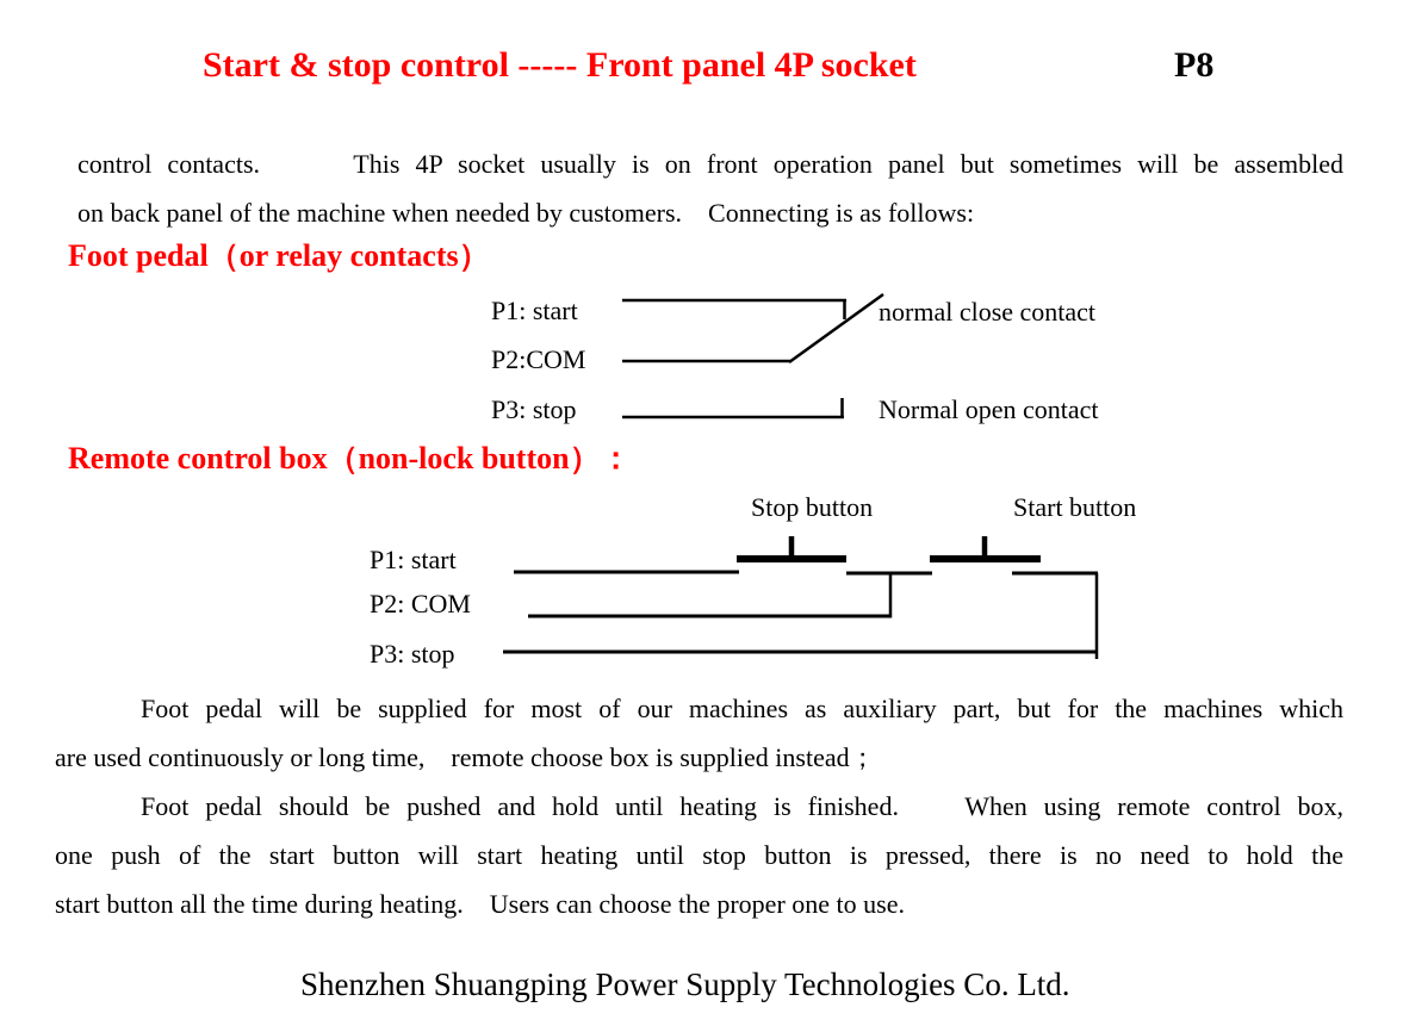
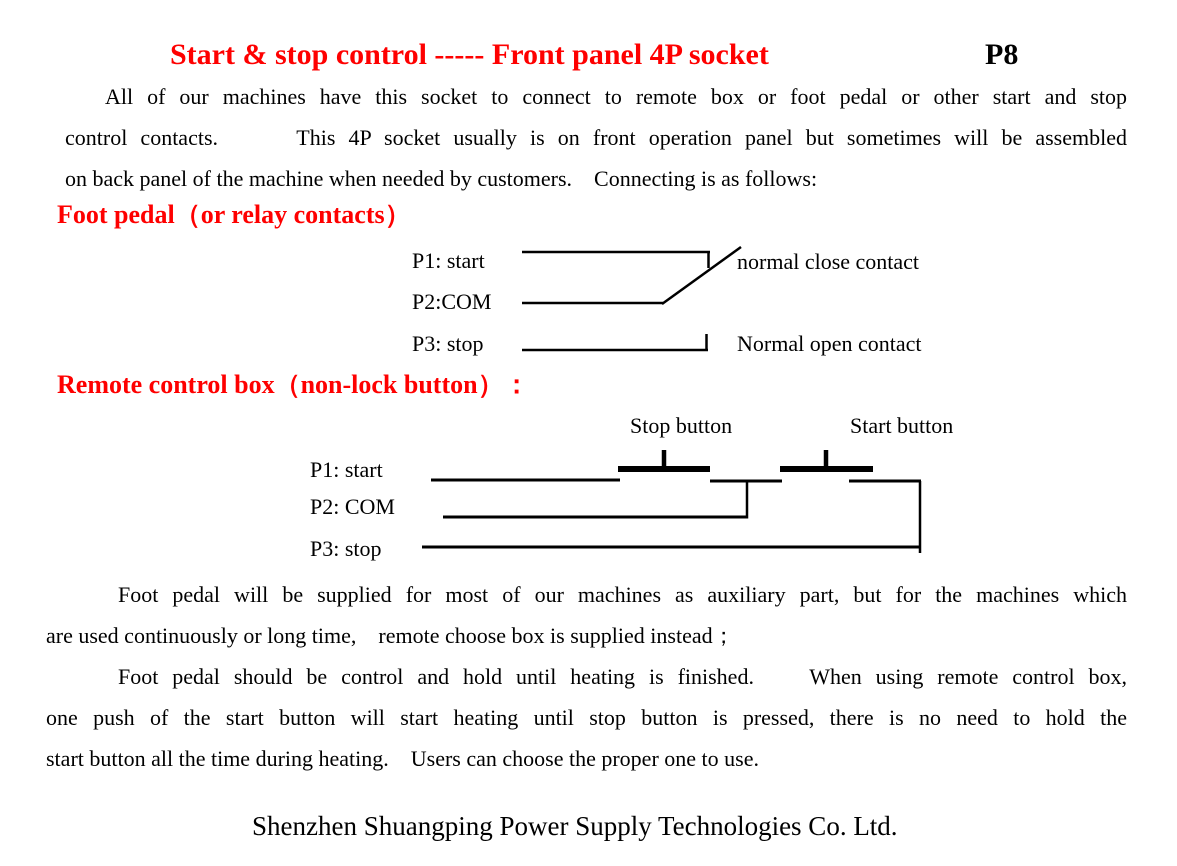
  Start & stop control ----- Front panel 4P socket
  P8
+ All of our machines have this socket to connect to remote box or foot pedal or other start and stop
  control contacts. This 4P socket usually is on front operation panel but sometimes will be assembled
  on back panel of the machine when needed by customers. Connecting is as follows:
  Foot pedal（or relay contacts）
  P1: start
  P2:COM
  P3: stop
  normal close contact
  Normal open contact
  Remote control box（non-lock button）：
  Stop button
  Start button
  P1: start
  P2: COM
  P3: stop
  Foot pedal will be supplied for most of our machines as auxiliary part, but for the machines which
  are used continuously or long time, remote choose box is supplied instead；
- Foot pedal should be pushed and hold until heating is finished. When using remote control box,
+ Foot pedal should be control and hold until heating is finished. When using remote control box,
  one push of the start button will start heating until stop button is pressed, there is no need to hold the
  start button all the time during heating. Users can choose the proper one to use.
  Shenzhen Shuangping Power Supply Technologies Co. Ltd.
